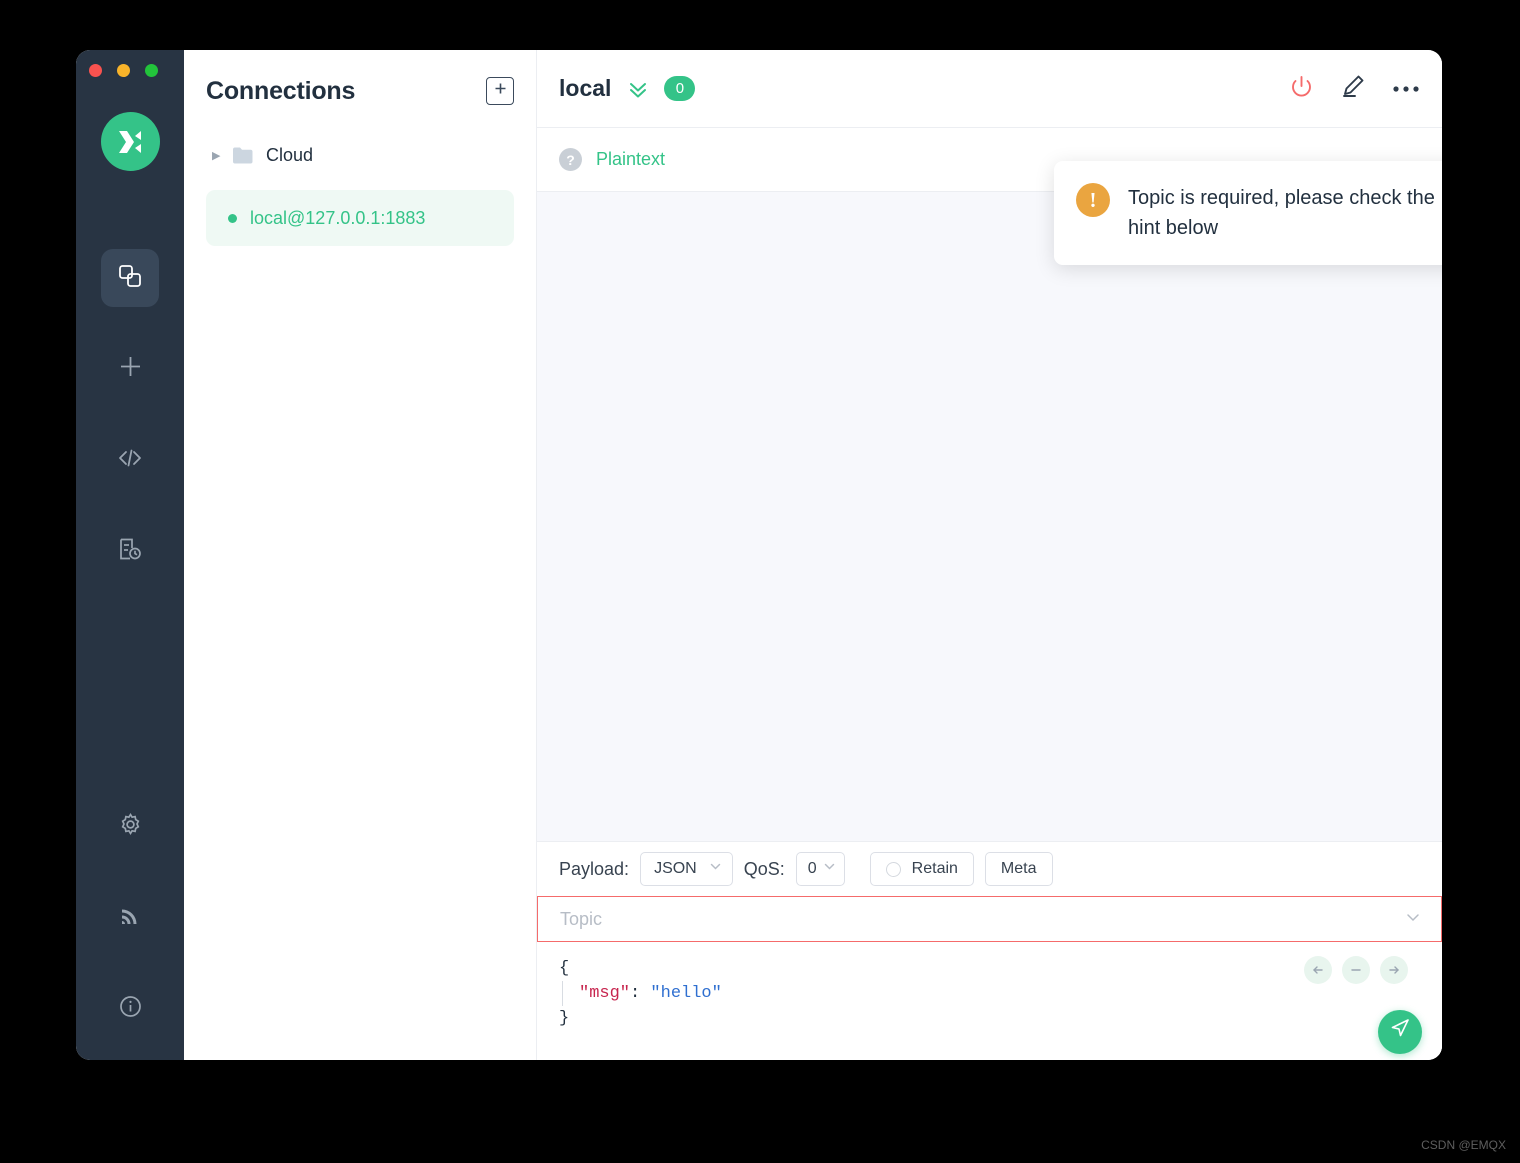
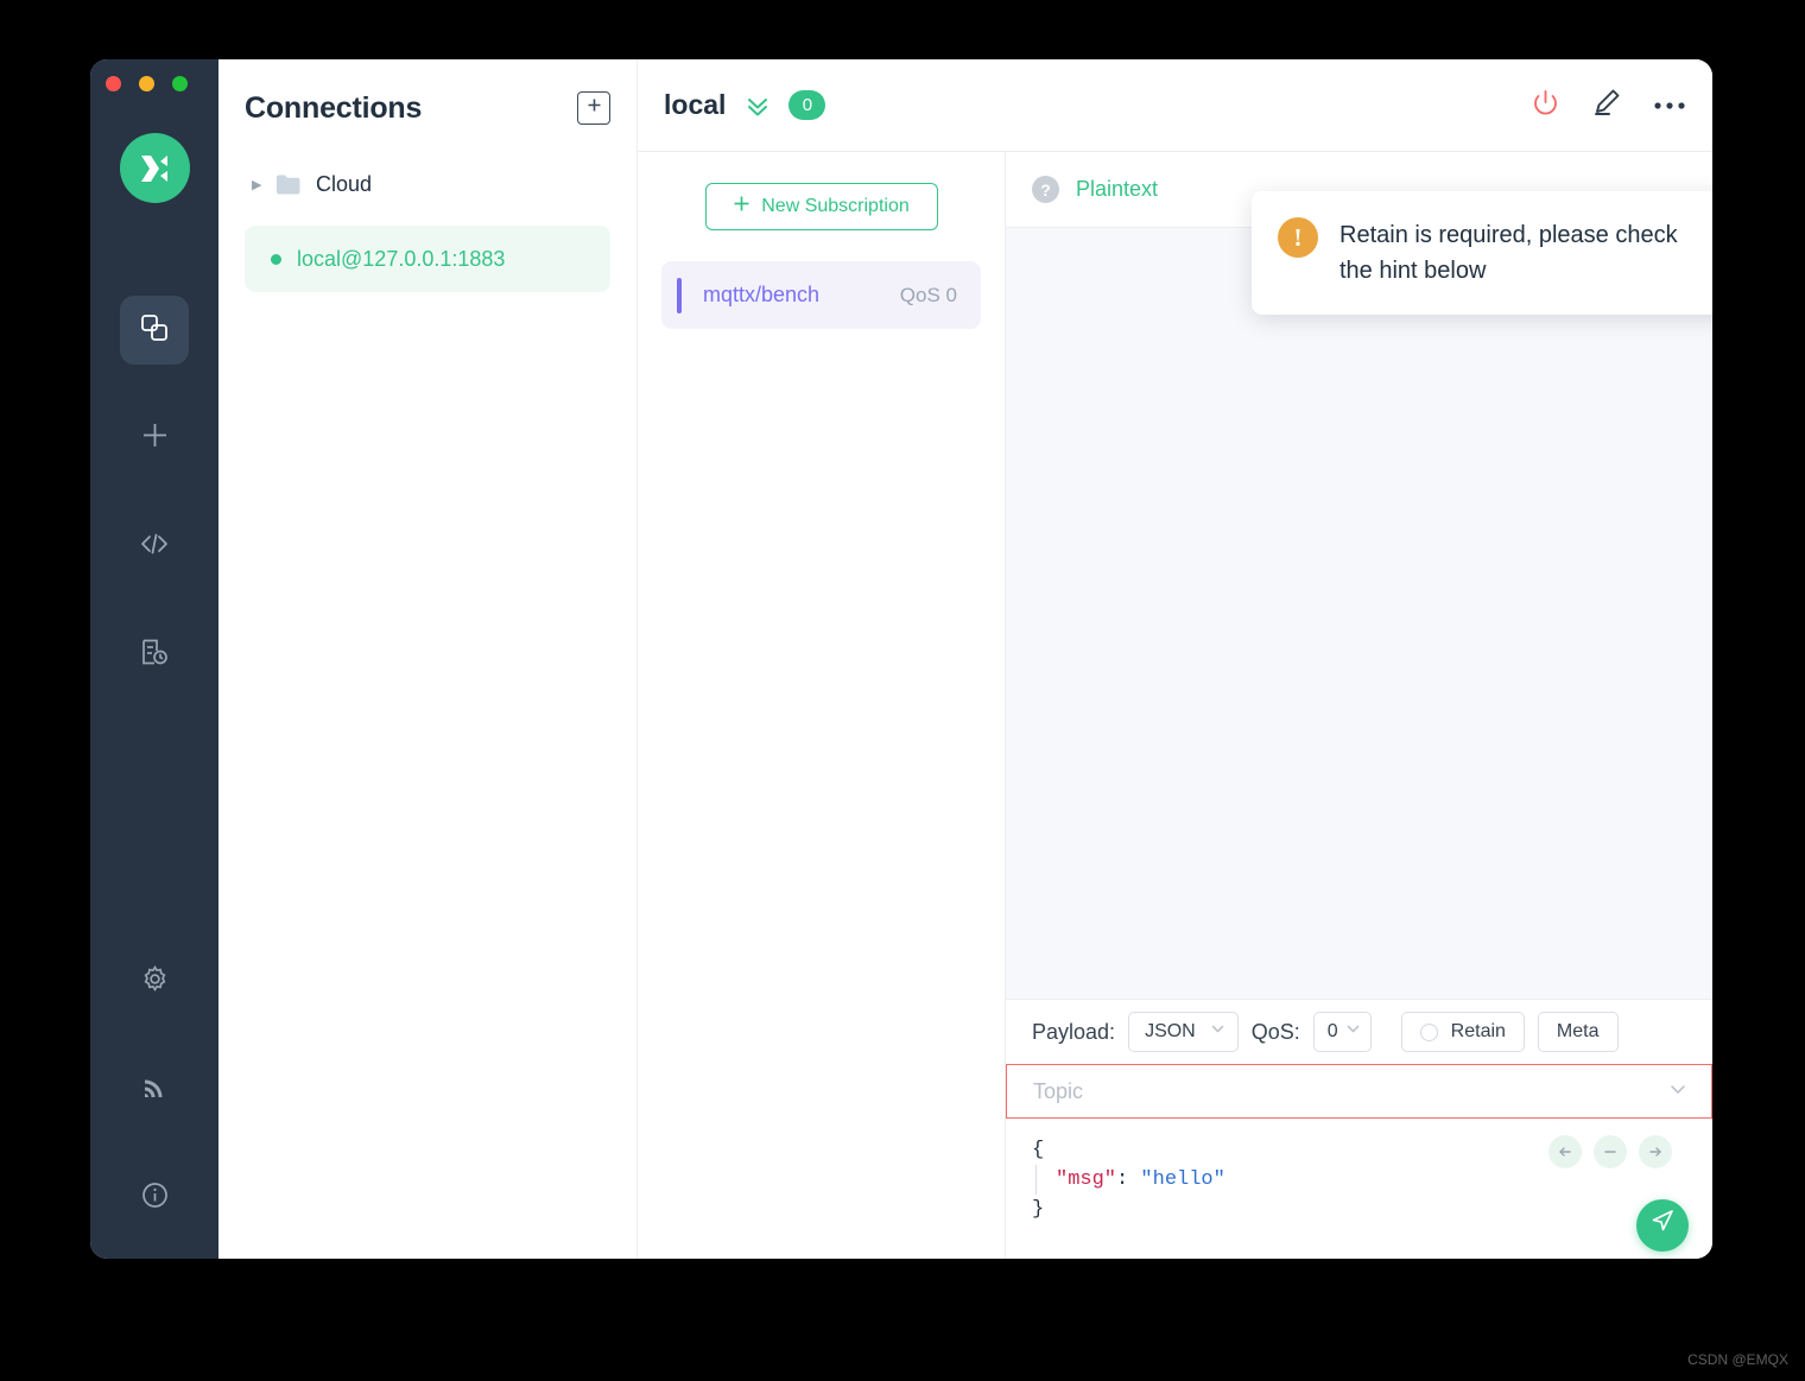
  Connections
  ▶
  Cloud
  local@127.0.0.1:1883
  local
  0
+ New Subscription
+ mqttx/bench
+ QoS 0
  ?
  Plaintext
  Payload:
  JSON
  QoS:
  0
  Retain
  Meta
  Topic
  {
  "msg": "hello"
  }
  !
- Topic is required, please check the hint below
+ Retain is required, please check the hint below
  CSDN @EMQX
